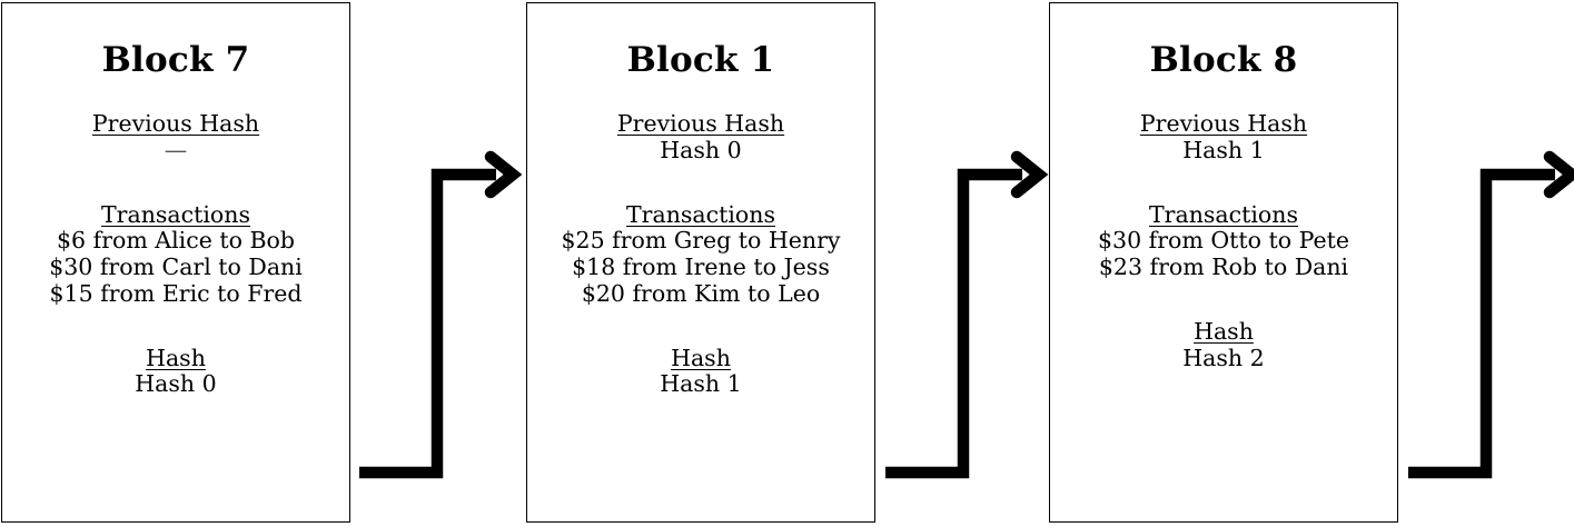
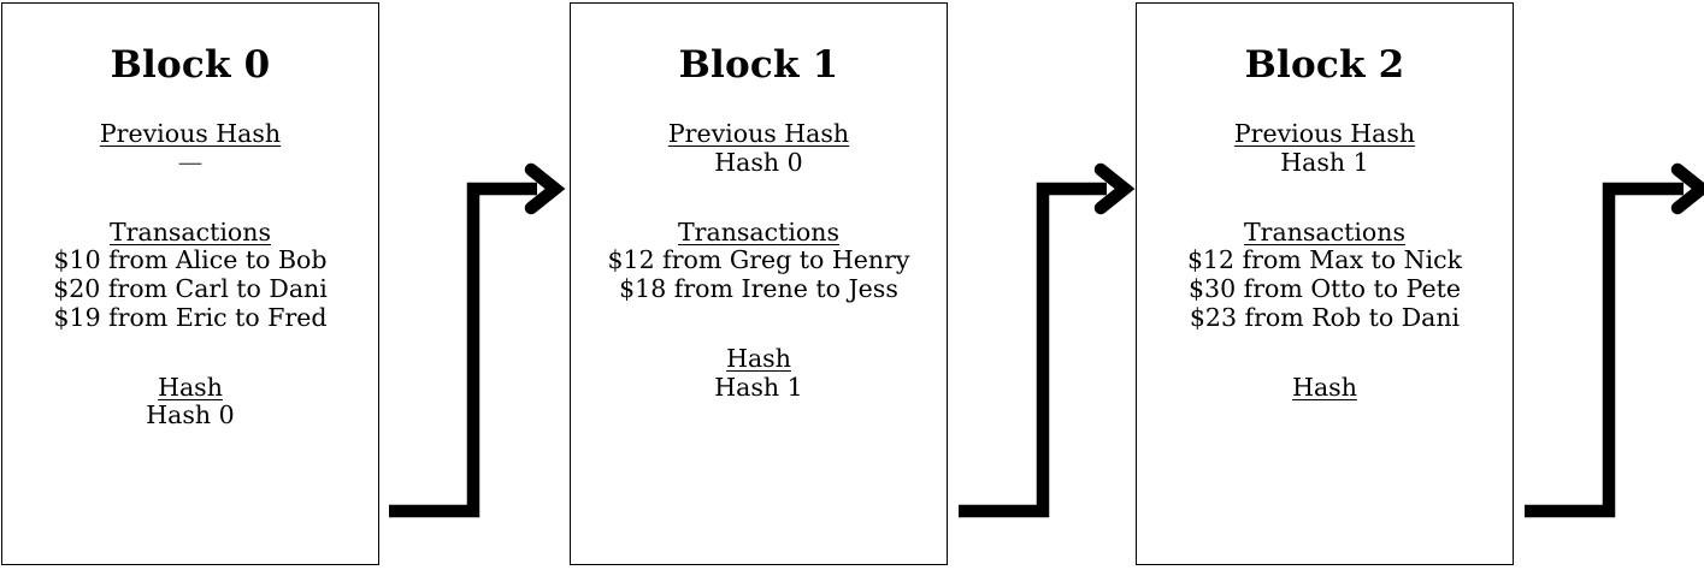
- Block 7
+ Block 0
  Previous Hash
  —
  Transactions
- $6 from Alice to Bob
+ $10 from Alice to Bob
- $30 from Carl to Dani
+ $20 from Carl to Dani
- $15 from Eric to Fred
+ $19 from Eric to Fred
  Hash
  Hash 0
  Block 1
  Previous Hash
  Hash 0
  Transactions
- $25 from Greg to Henry
+ $12 from Greg to Henry
  $18 from Irene to Jess
- $20 from Kim to Leo
  Hash
  Hash 1
- Block 8
+ Block 2
  Previous Hash
  Hash 1
  Transactions
+ $12 from Max to Nick
  $30 from Otto to Pete
  $23 from Rob to Dani
  Hash
- Hash 2
